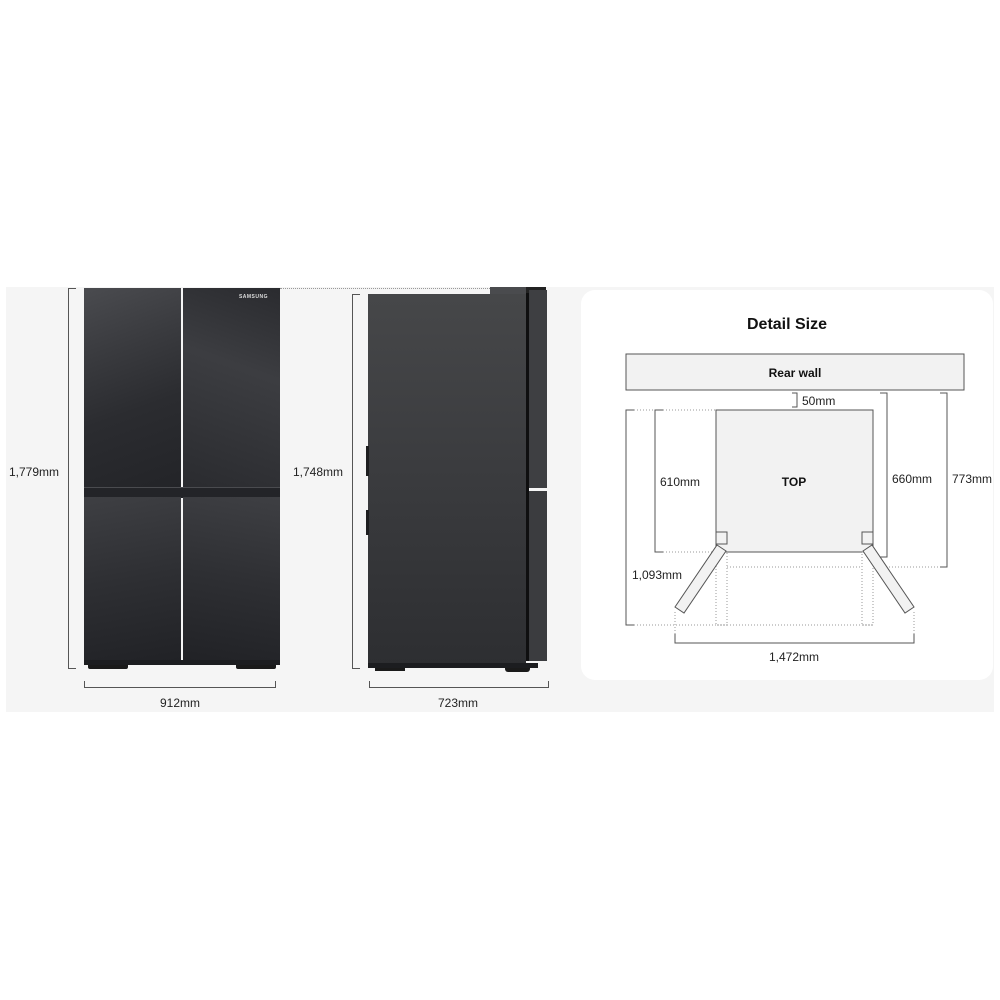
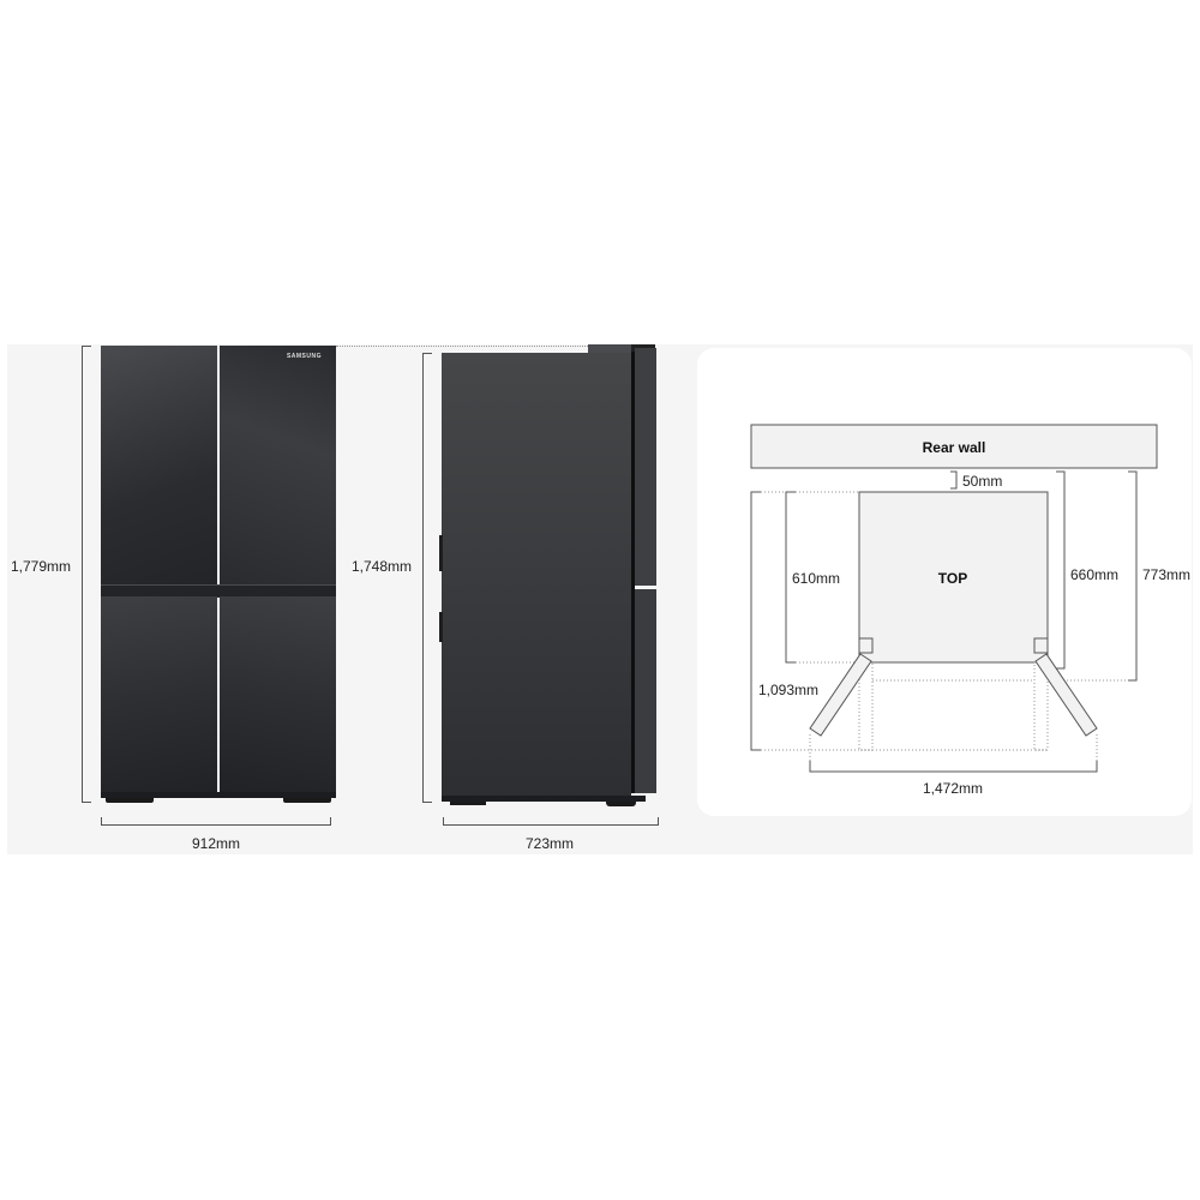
  1,779mm
  912mm
  1,748mm
  723mm
- Detail Size
  Rear wall
  50mm
  TOP
  610mm
  1,093mm
  660mm
  773mm
  1,472mm
